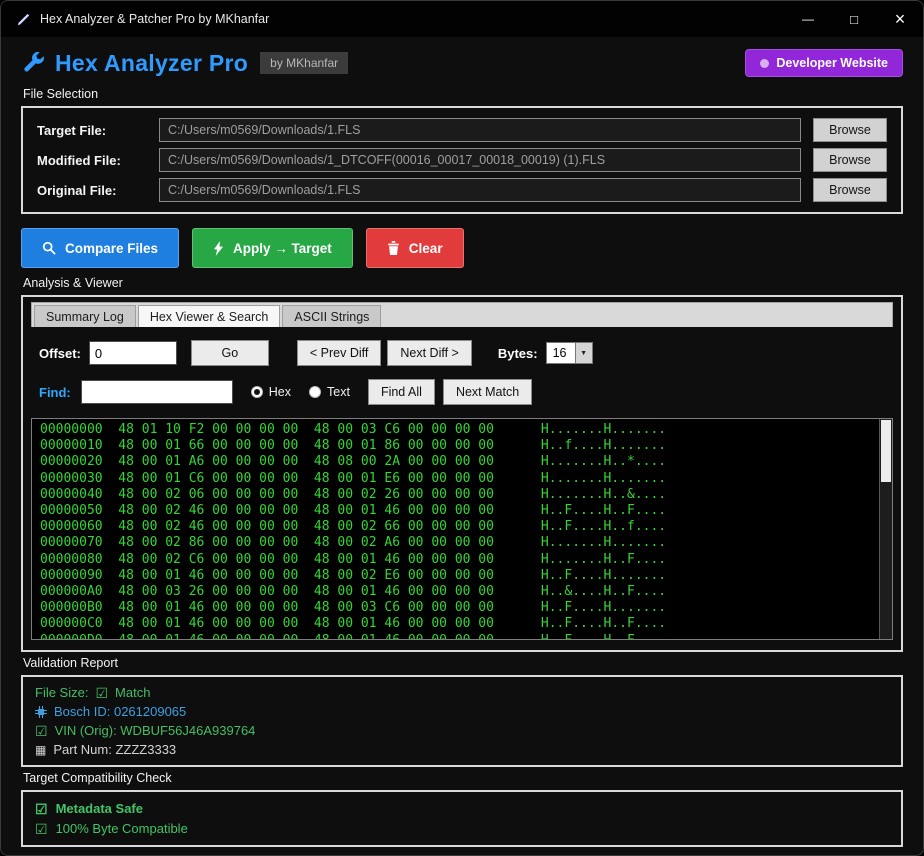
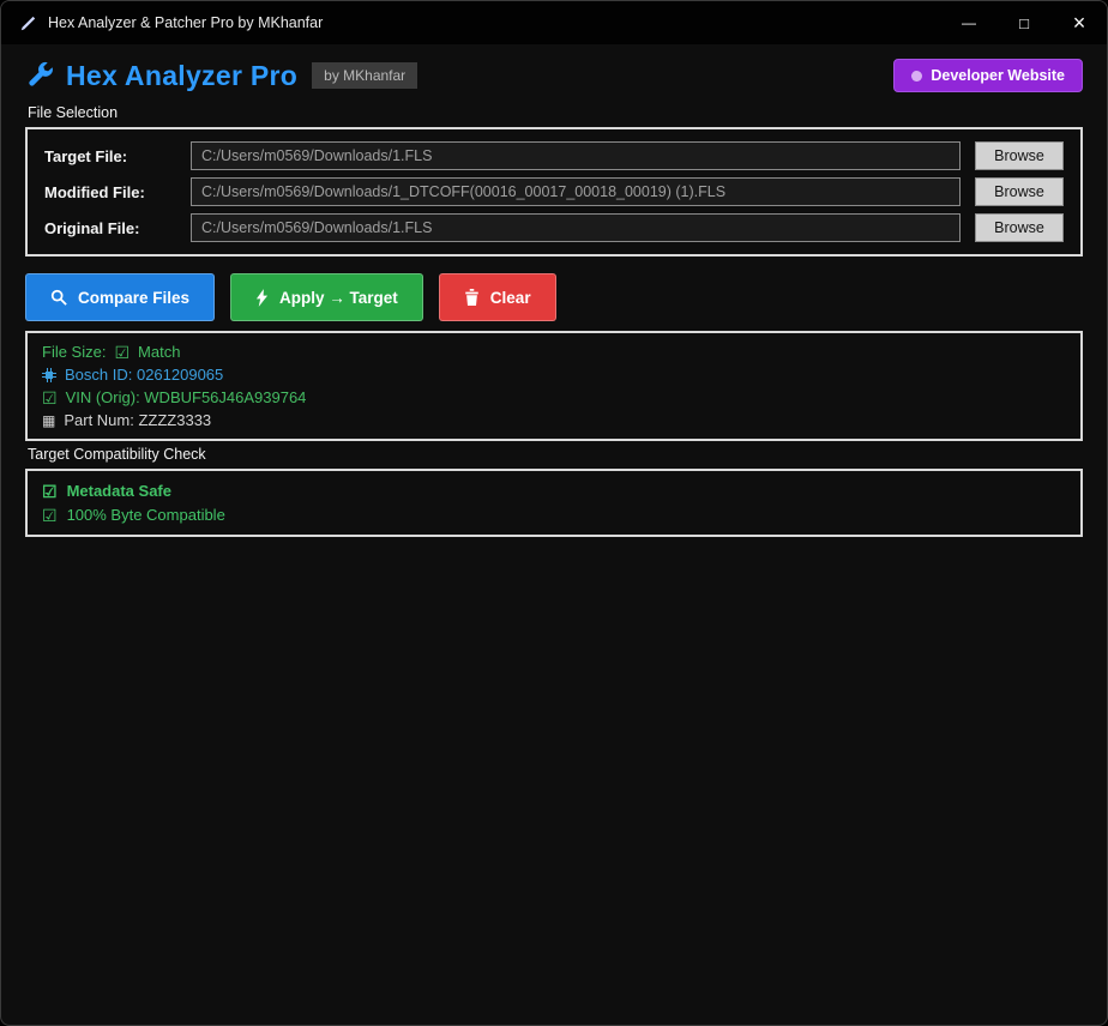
  Hex Analyzer & Patcher Pro by MKhanfar
  —
  □
  ×
  Hex Analyzer Pro
  by MKhanfar
  Developer Website
  File Selection
  Target File:
  C:/Users/m0569/Downloads/1.FLS
  Browse
  Modified File:
  C:/Users/m0569/Downloads/1_DTCOFF(00016_00017_00018_00019) (1).FLS
  Browse
  Original File:
  C:/Users/m0569/Downloads/1.FLS
  Browse
  Compare Files
  Apply → Target
  Clear
- Analysis & Viewer
- Summary Log
- Hex Viewer & Search
- ASCII Strings
- Offset:
- 0
- Go
- < Prev Diff
- Next Diff >
- Bytes:
- 16
- Find:
- Hex
- Text
- Find All
- Next Match
- 00000000 48 01 10 F2 00 00 00 00 48 00 03 C6 00 00 00 00 H.......H.......
- 00000010 48 00 01 66 00 00 00 00 48 00 01 86 00 00 00 00 H..f....H.......
- 00000020 48 00 01 A6 00 00 00 00 48 08 00 2A 00 00 00 00 H.......H..*....
- 00000030 48 00 01 C6 00 00 00 00 48 00 01 E6 00 00 00 00 H.......H.......
- 00000040 48 00 02 06 00 00 00 00 48 00 02 26 00 00 00 00 H.......H..&....
- 00000050 48 00 02 46 00 00 00 00 48 00 01 46 00 00 00 00 H..F....H..F....
- 00000060 48 00 02 46 00 00 00 00 48 00 02 66 00 00 00 00 H..F....H..f....
- 00000070 48 00 02 86 00 00 00 00 48 00 02 A6 00 00 00 00 H.......H.......
- 00000080 48 00 02 C6 00 00 00 00 48 00 01 46 00 00 00 00 H.......H..F....
- 00000090 48 00 01 46 00 00 00 00 48 00 02 E6 00 00 00 00 H..F....H.......
- 000000A0 48 00 03 26 00 00 00 00 48 00 01 46 00 00 00 00 H..&....H..F....
- 000000B0 48 00 01 46 00 00 00 00 48 00 03 C6 00 00 00 00 H..F....H.......
- 000000C0 48 00 01 46 00 00 00 00 48 00 01 46 00 00 00 00 H..F....H..F....
- Validation Report
  File Size:
  ☑
  Match
  Bosch ID: 0261209065
  ☑
  VIN (Orig): WDBUF56J46A939764
  ▦
  Part Num: ZZZZ3333
  Target Compatibility Check
  ☑
  Metadata Safe
  ☑
  100% Byte Compatible
